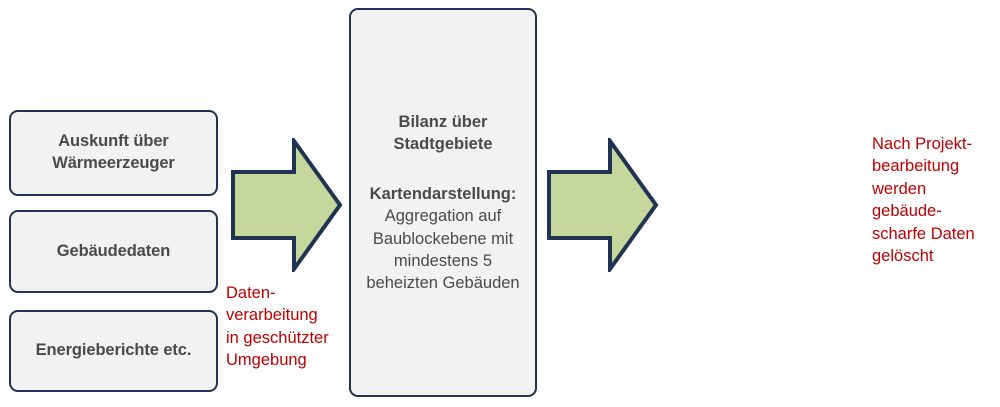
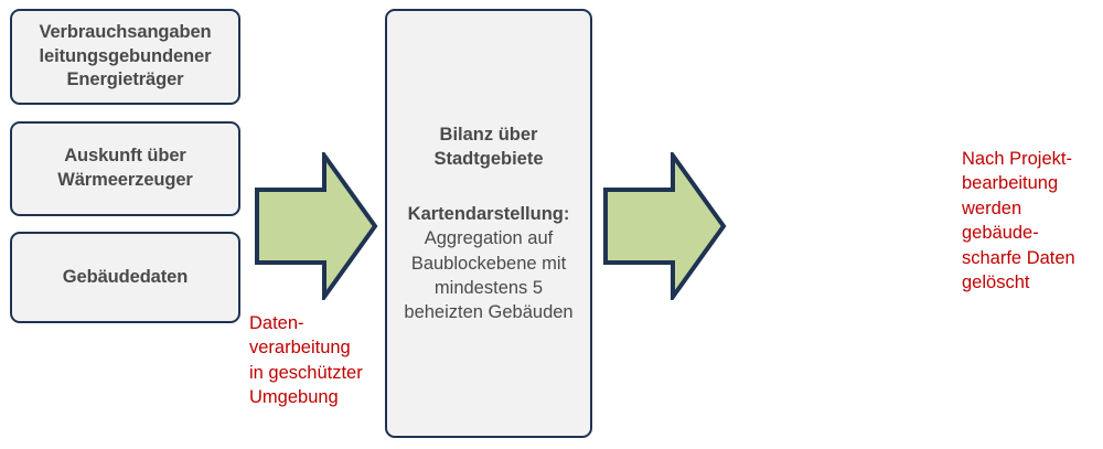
+ Verbrauchsangaben
+ leitungsgebundener
+ Energieträger
  Auskunft über
  Wärmeerzeuger
  Gebäudedaten
- Energieberichte etc.
  Daten-
  verarbeitung
  in geschützter
  Umgebung
  Bilanz über
  Stadtgebiete
  Kartendarstellung:
  Aggregation auf
  Baublockebene mit
  mindestens 5
  beheizten Gebäuden
  Nach Projekt-
  bearbeitung
  werden
  gebäude-
  scharfe Daten
  gelöscht
